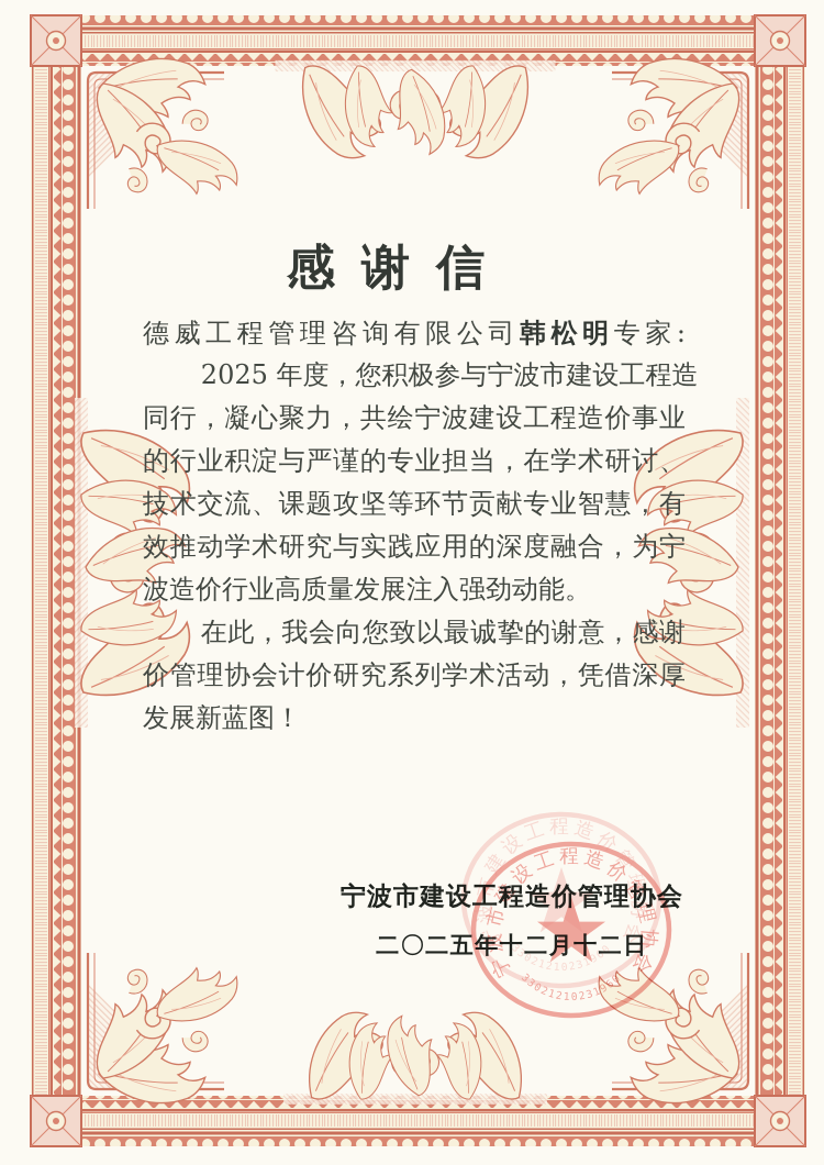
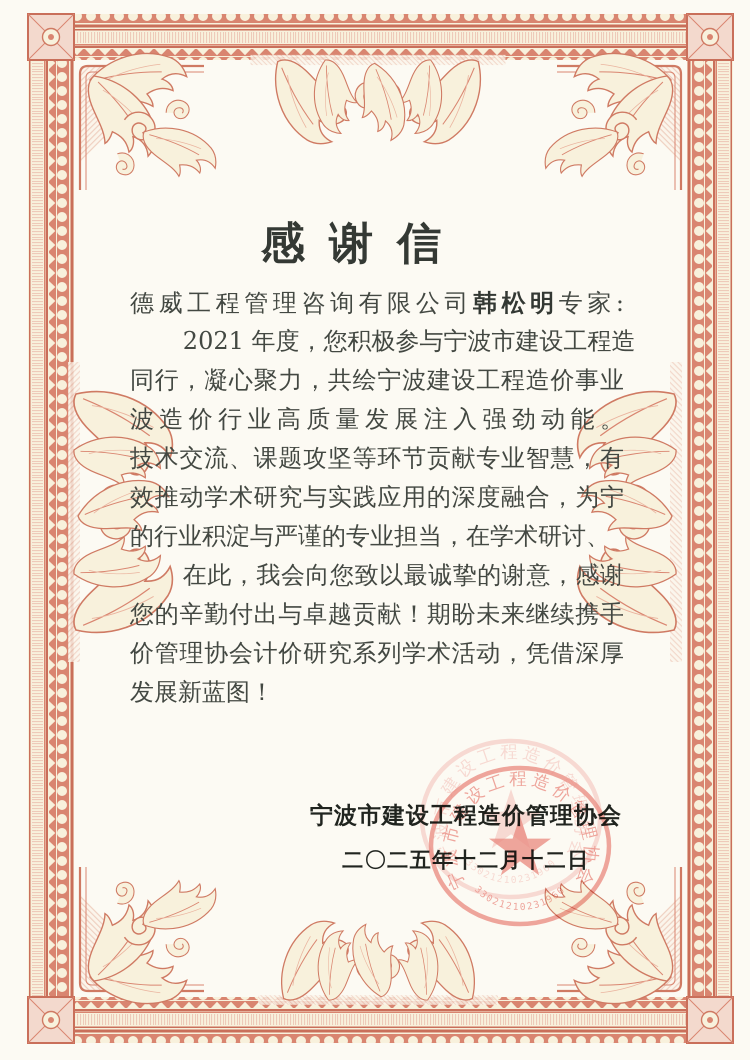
  感谢信
  德威工程管理咨询有限公司韩松明专家:
- 2025 年度，您积极参与宁波市建设工程造
+ 2021 年度，您积极参与宁波市建设工程造
  同行，凝心聚力，共绘宁波建设工程造价事业
- 的行业积淀与严谨的专业担当，在学术研讨、
+ 波造价行业高质量发展注入强劲动能。
  技术交流、课题攻坚等环节贡献专业智慧，有
  效推动学术研究与实践应用的深度融合，为宁
- 波造价行业高质量发展注入强劲动能。
+ 的行业积淀与严谨的专业担当，在学术研讨、
  在此，我会向您致以最诚挚的谢意，感谢
+ 您的辛勤付出与卓越贡献！期盼未来继续携手
  价管理协会计价研究系列学术活动，凭借深厚
  发展新蓝图！
  宁波市建设工程造价管理协会
  二〇二五年十二月十二日
